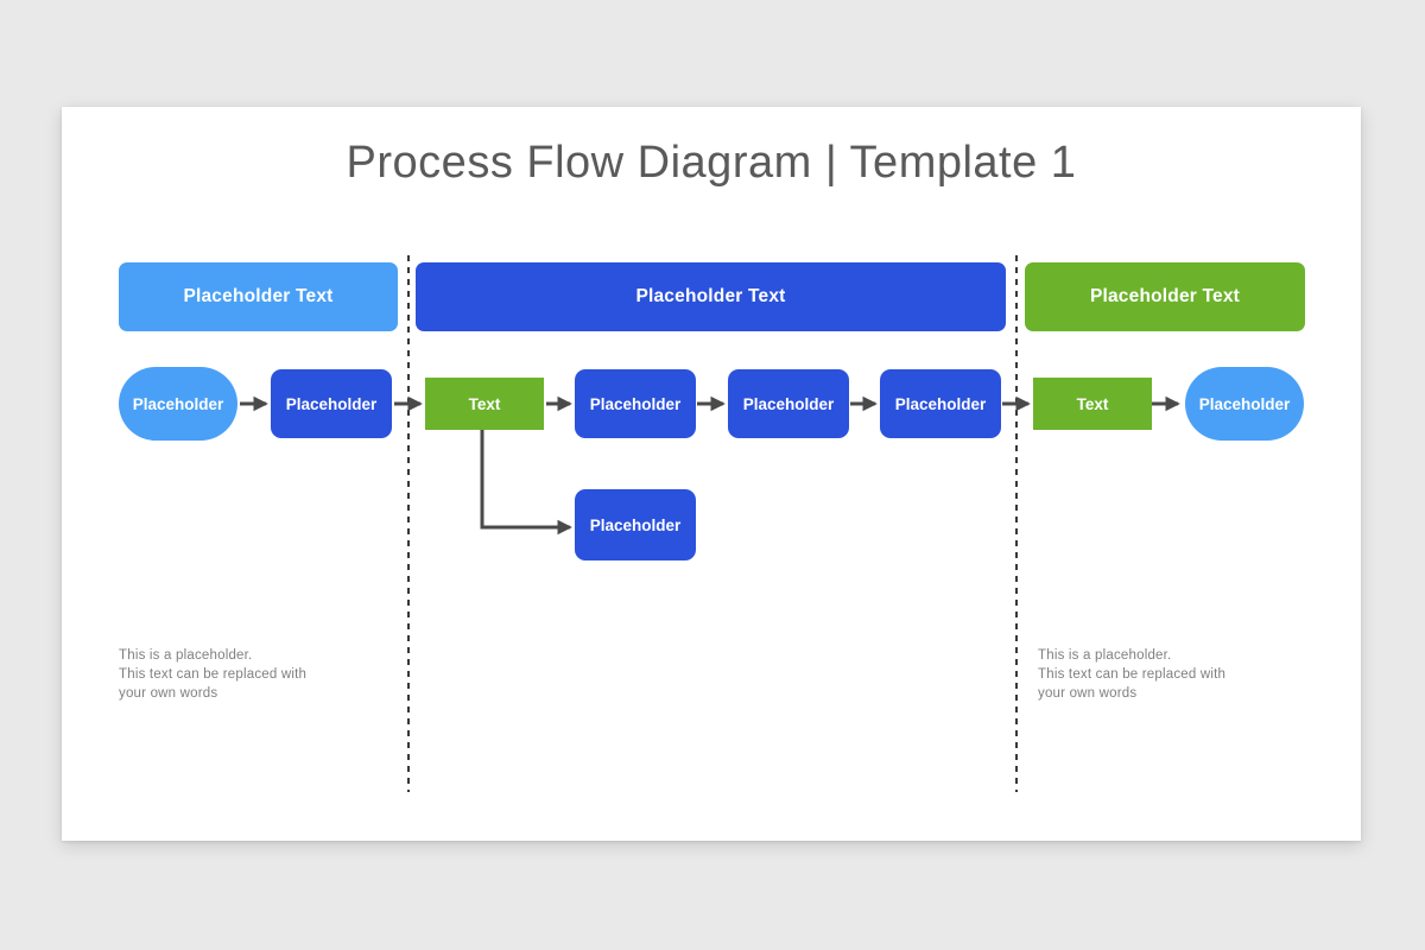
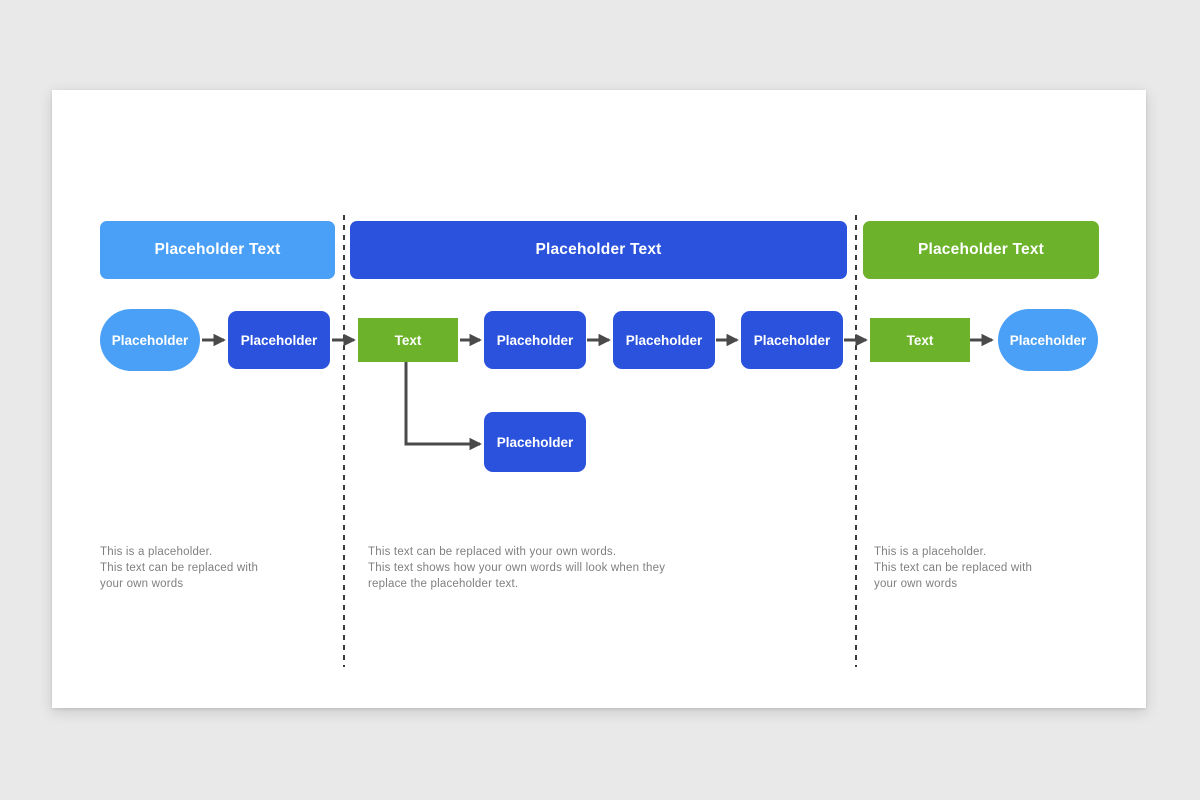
- Process Flow Diagram | Template 1
  Placeholder Text
  Placeholder Text
  Placeholder Text
  Placeholder
  Placeholder
  Text
  Placeholder
  Placeholder
  Placeholder
  Text
  Placeholder
  Placeholder
  This is a placeholder.
  This text can be replaced with
  your own words
+ This text can be replaced with your own words.
+ This text shows how your own words will look when they
+ replace the placeholder text.
  This is a placeholder.
  This text can be replaced with
  your own words
